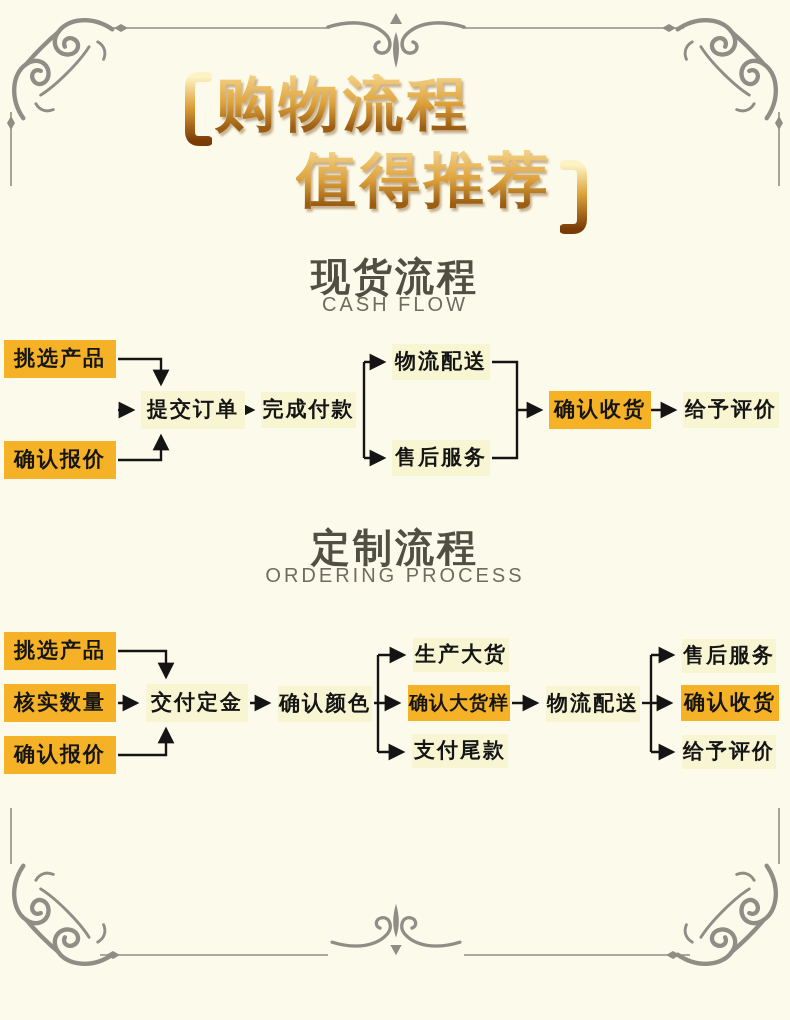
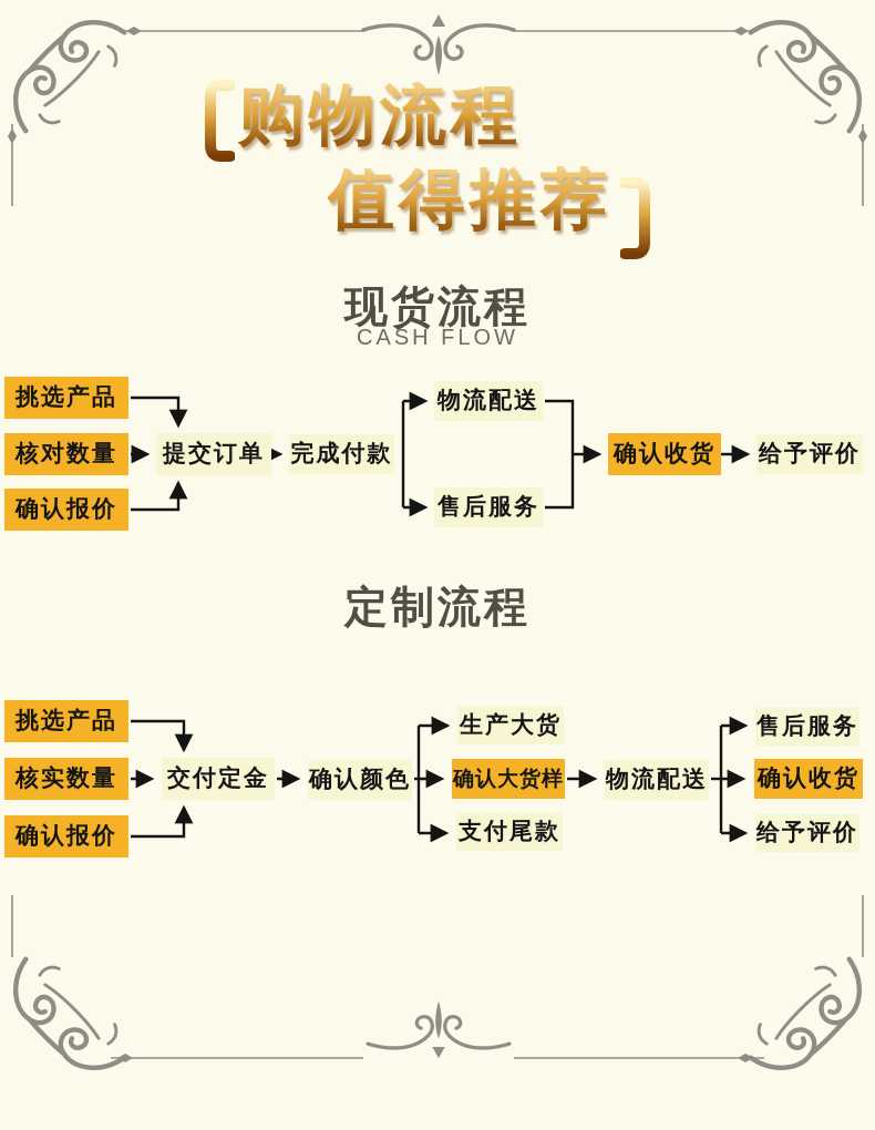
  购物流程
  值得推荐
  现货流程
  CASH FLOW
  定制流程
- ORDERING PROCESS
  挑选产品
+ 核对数量
  确认报价
  提交订单
  完成付款
  物流配送
  售后服务
  确认收货
  给予评价
  挑选产品
  核实数量
  确认报价
  交付定金
  确认颜色
  生产大货
  确认大货样
  支付尾款
  物流配送
  售后服务
  确认收货
  给予评价
